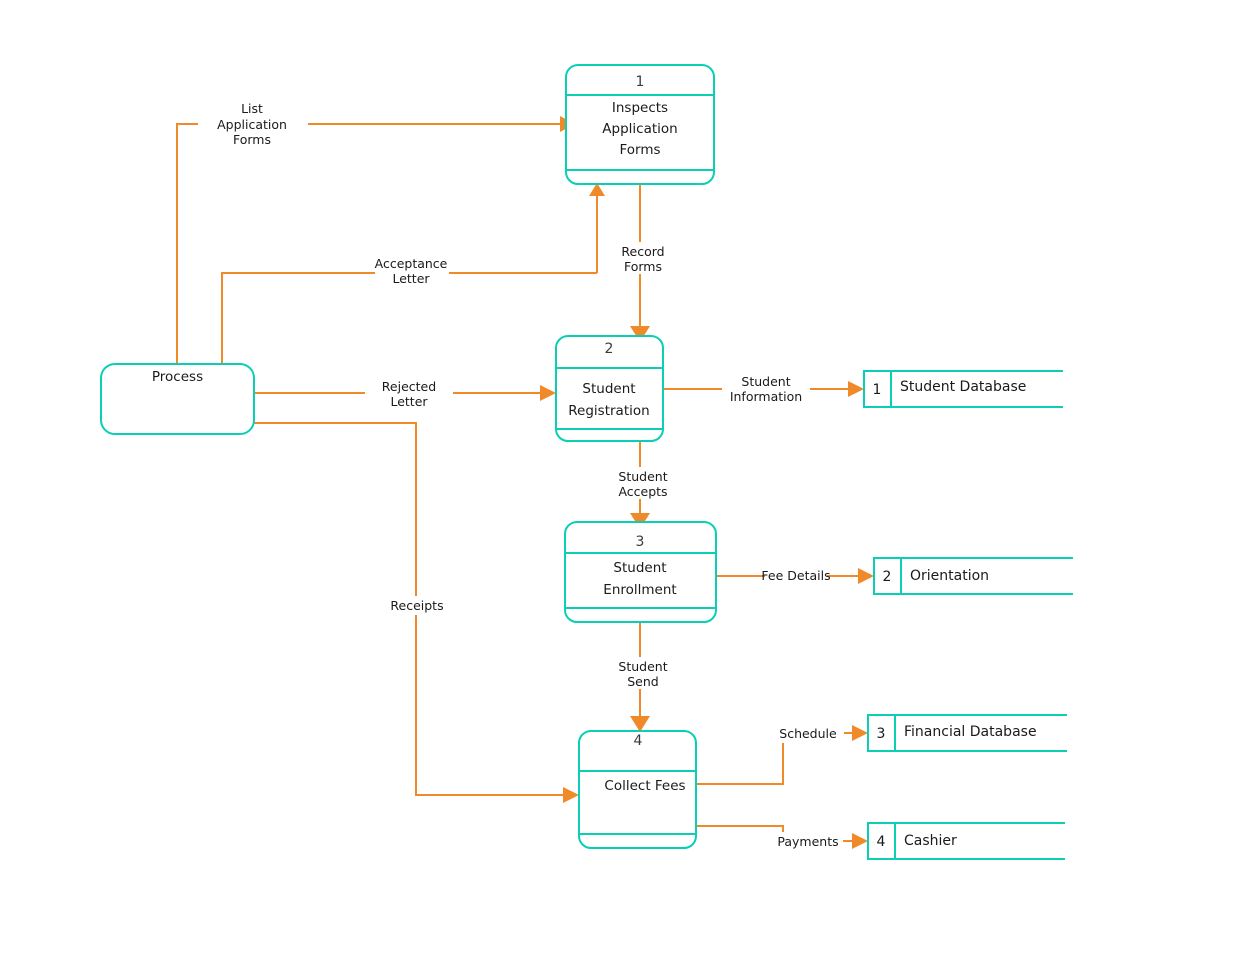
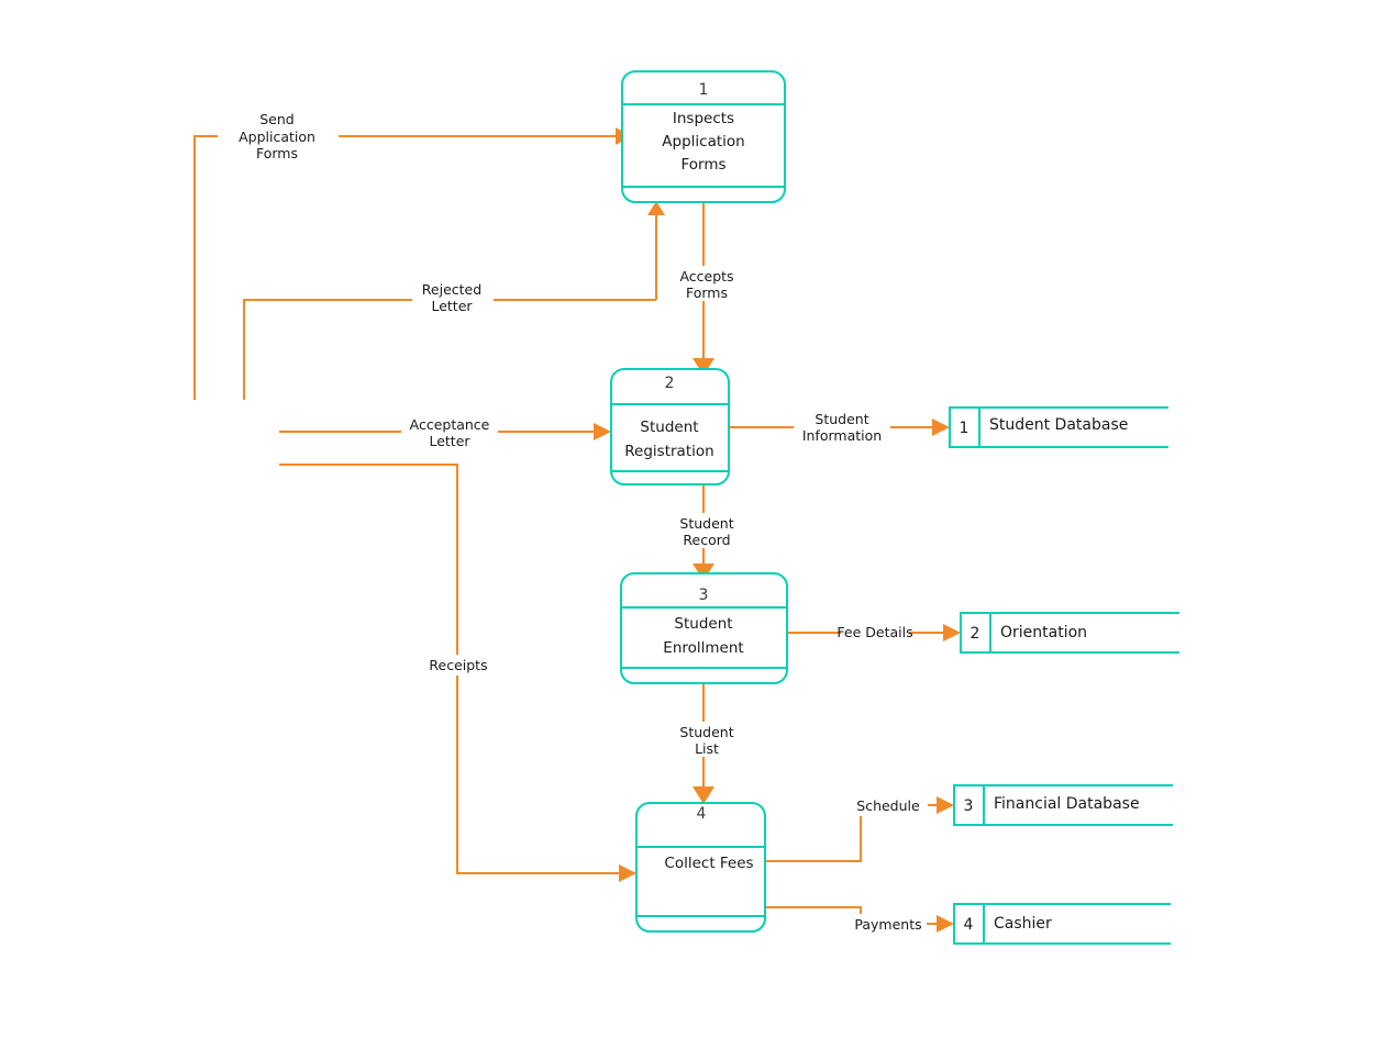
- Process
  1
  Inspects
  Application
  Forms
  2
  Student
  Registration
  3
  Student
  Enrollment
  4
  Collect Fees
  1
  Student Database
  2
  Orientation
  3
  Financial Database
  4
  Cashier
- List
+ Send
  Application
  Forms
- Acceptance
+ Rejected
  Letter
- Record
+ Accepts
  Forms
- Rejected
+ Acceptance
  Letter
  Student
  Information
  Student
- Accepts
+ Record
  Fee Details
  Student
- Send
+ List
  Receipts
  Schedule
  Payments
